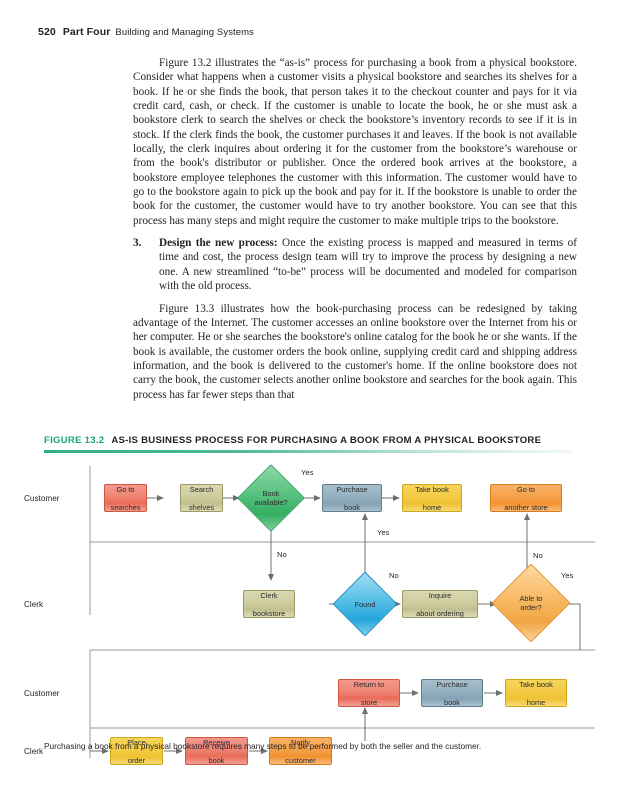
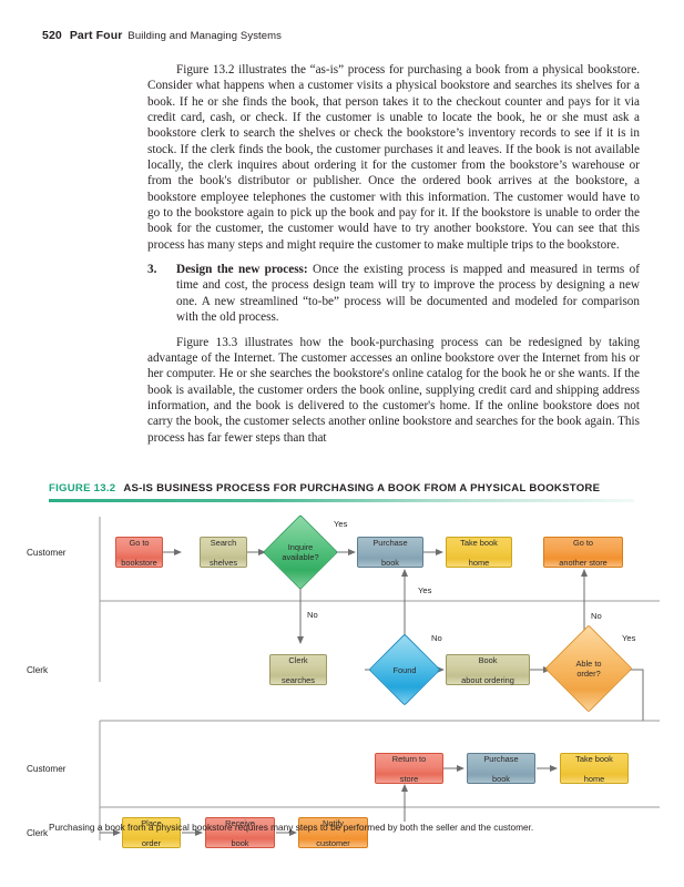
  520 Part Four Building and Managing Systems
  Figure 13.2 illustrates the “as-is” process for purchasing a book from a physical bookstore. Consider what happens when a customer visits a physical bookstore and searches its shelves for a book. If he or she finds the book, that person takes it to the checkout counter and pays for it via credit card, cash, or check. If the customer is unable to locate the book, he or she must ask a bookstore clerk to search the shelves or check the bookstore’s inventory records to see if it is in stock. If the clerk finds the book, the customer purchases it and leaves. If the book is not available locally, the clerk inquires about ordering it for the customer from the bookstore’s warehouse or from the book's distributor or publisher. Once the ordered book arrives at the bookstore, a bookstore employee telephones the customer with this information. The customer would have to go to the bookstore again to pick up the book and pay for it. If the bookstore is unable to order the book for the customer, the customer would have to try another bookstore. You can see that this process has many steps and might require the customer to make multiple trips to the bookstore.
  3.
  Design the new process: Once the existing process is mapped and measured in terms of time and cost, the process design team will try to improve the process by designing a new one. A new streamlined “to-be” process will be documented and modeled for comparison with the old process.
  Figure 13.3 illustrates how the book-purchasing process can be redesigned by taking advantage of the Internet. The customer accesses an online bookstore over the Internet from his or her computer. He or she searches the bookstore's online catalog for the book he or she wants. If the book is available, the customer orders the book online, supplying credit card and shipping address information, and the book is delivered to the customer's home. If the online bookstore does not carry the book, the customer selects another online bookstore and searches for the book again. This process has far fewer steps than that
  FIGURE 13.2 AS-IS BUSINESS PROCESS FOR PURCHASING A BOOK FROM A PHYSICAL BOOKSTORE
  Customer
  Clerk
  Customer
  Clerk
  Go to
- searches
+ bookstore
  Search
  shelves
- Book
+ Inquire
  available?
  Purchase
  book
  Take book
  home
  Go to
  another store
  Clerk
- bookstore
+ searches
  Found
- Inquire
+ Book
  about ordering
  Able to
  order?
  Return to
  store
  Purchase
  book
  Take book
  home
  Place
  order
  Receive
  book
  Notify
  customer
  Yes
  No
  Yes
  No
  No
  Yes
  Purchasing a book from a physical bookstore requires many steps to be performed by both the seller and the customer.
